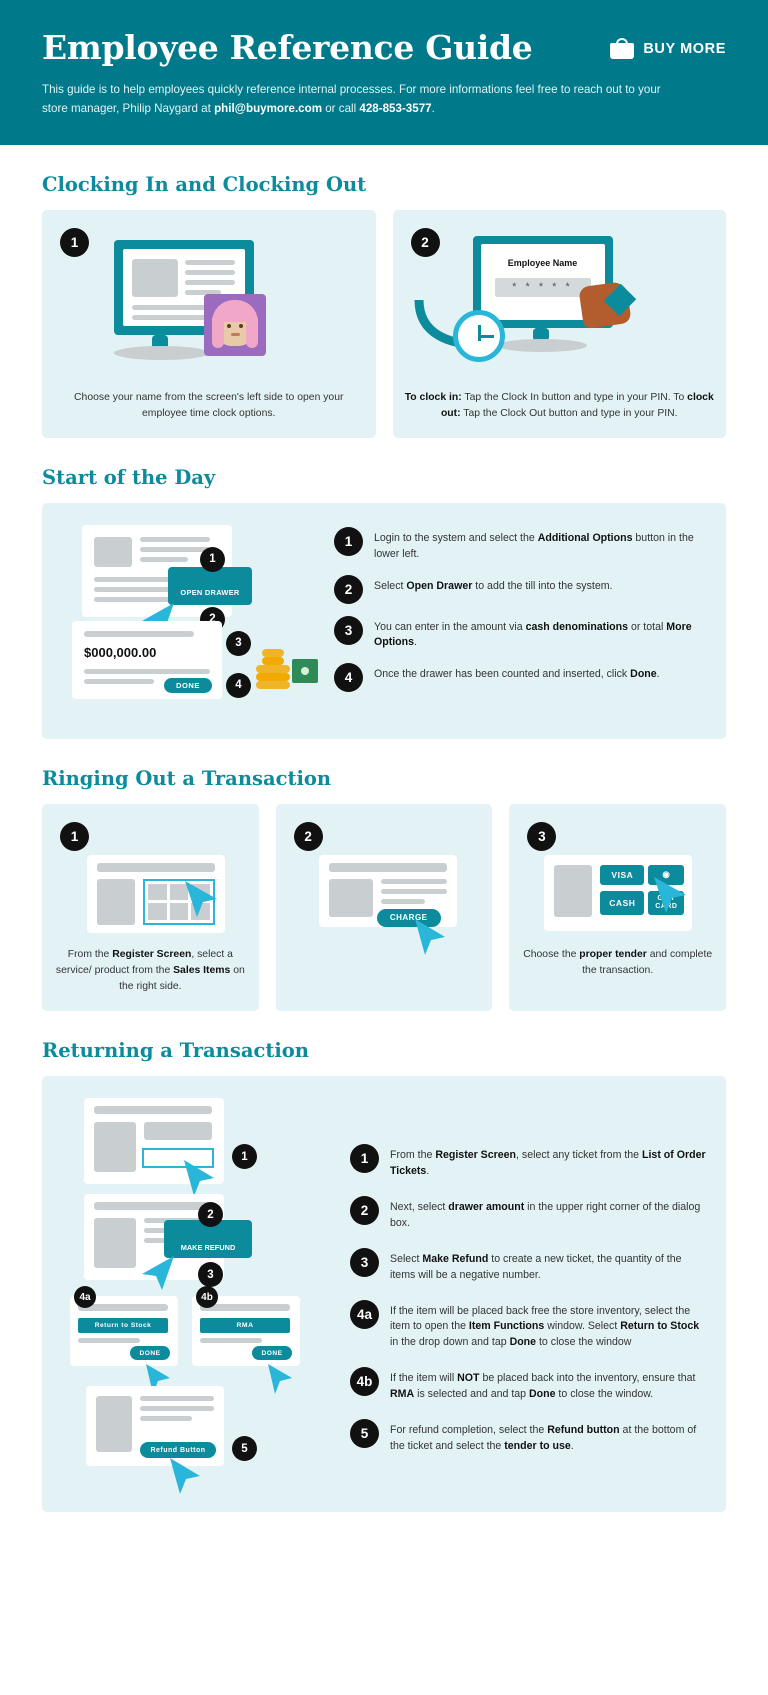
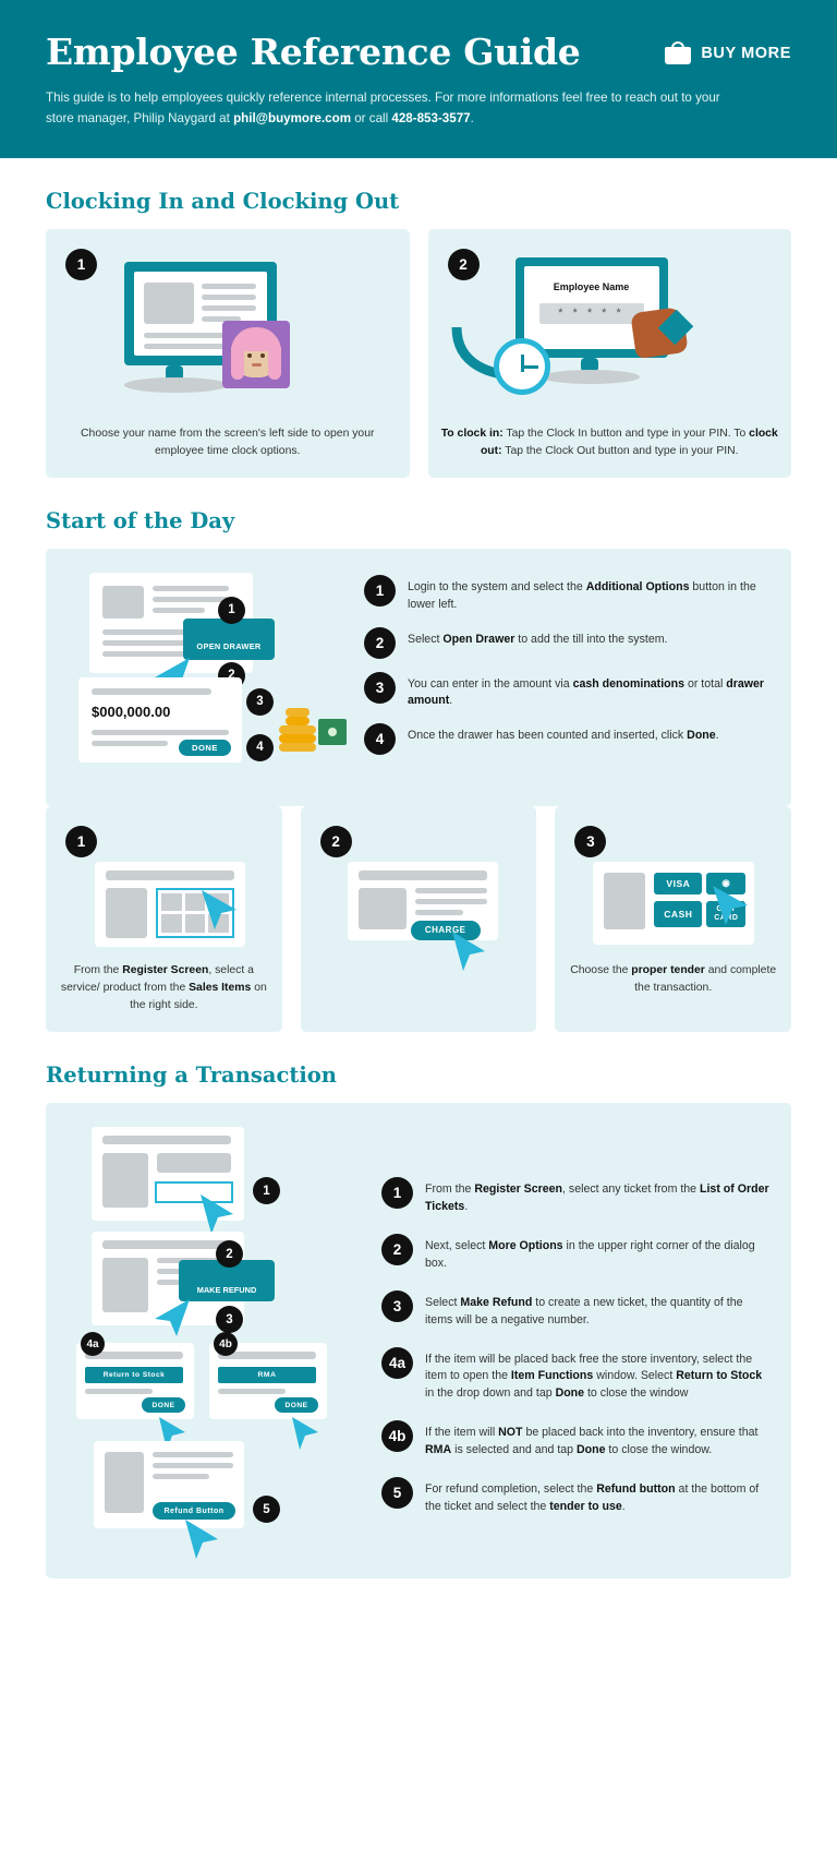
  Employee Reference Guide
  BUY MORE
  This guide is to help employees quickly reference internal processes. For more informations feel free to reach out to your store manager, Philip Naygard at phil@buymore.com or call 428-853-3577.
  Clocking In and Clocking Out
  1
  Choose your name from the screen's left side to open your employee time clock options.
  2
  Employee Name
  * * * * *
  To clock in: Tap the Clock In button and type in your PIN. To clock out: Tap the Clock Out button and type in your PIN.
  Start of the Day
  OPEN DRAWER
  1
  2
  $000,000.00
  DONE
  3
  4
  1
  Login to the system and select the Additional Options button in the lower left.
  2
  Select Open Drawer to add the till into the system.
  3
- You can enter in the amount via cash denominations or total More Options.
+ You can enter in the amount via cash denominations or total drawer amount.
  4
  Once the drawer has been counted and inserted, click Done.
- Ringing Out a Transaction
  1
  From the Register Screen, select a service/ product from the Sales Items on the right side.
  2
  CHARGE
  3
  VISA
  ◉
  CASH
  Choose the proper tender and complete the transaction.
  Returning a Transaction
  1
  MAKE REFUND
  2
  3
  4a
  4b
  5
  1
  From the Register Screen, select any ticket from the List of Order Tickets.
  2
- Next, select drawer amount in the upper right corner of the dialog box.
+ Next, select More Options in the upper right corner of the dialog box.
  3
  Select Make Refund to create a new ticket, the quantity of the items will be a negative number.
  4a
  If the item will be placed back free the store inventory, select the item to open the Item Functions window. Select Return to Stock in the drop down and tap Done to close the window
  4b
  If the item will NOT be placed back into the inventory, ensure that RMA is selected and and tap Done to close the window.
  5
  For refund completion, select the Refund button at the bottom of the ticket and select the tender to use.
